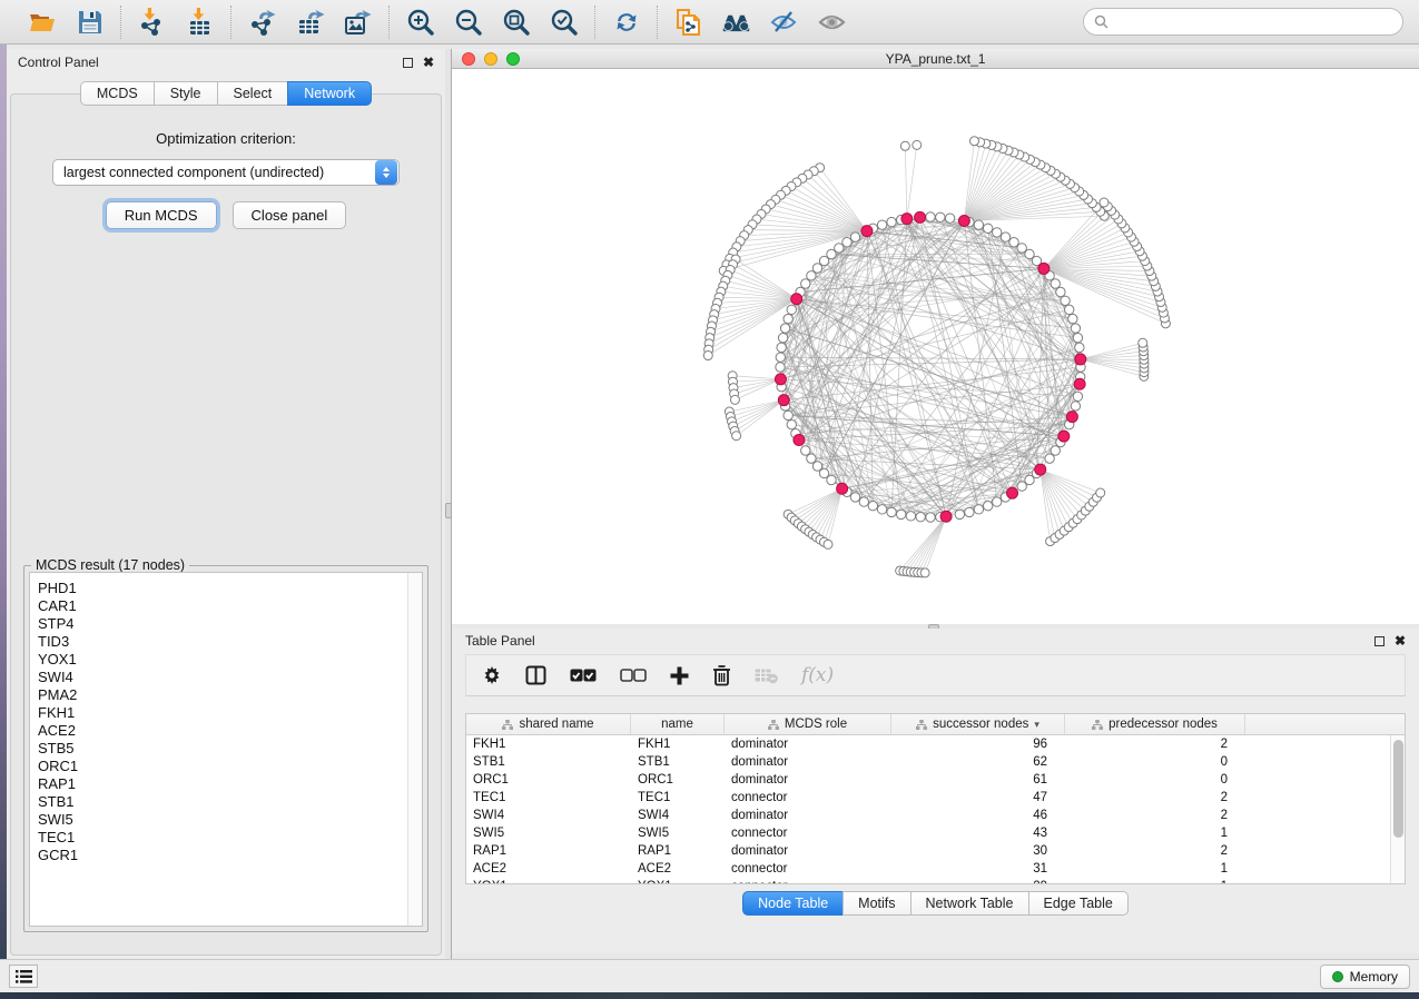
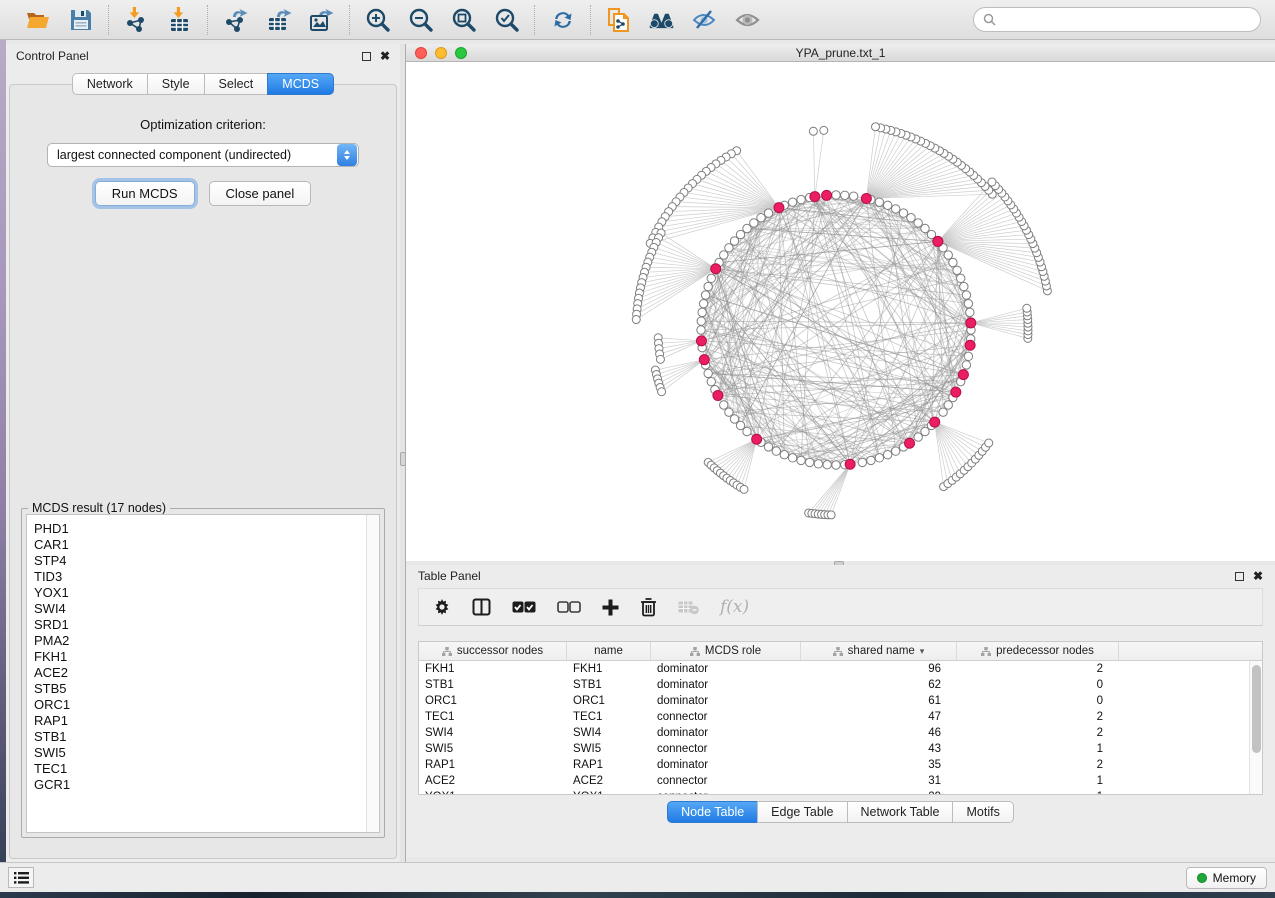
  Control Panel
  ✖
- MCDS
+ Network
  Style
  Select
- Network
+ MCDS
  Optimization criterion:
  largest connected component (undirected)
  Run MCDS
  Close panel
  MCDS result (17 nodes)
  PHD1
  CAR1
  STP4
  TID3
  YOX1
  SWI4
+ SRD1
  PMA2
  FKH1
  ACE2
  STB5
  ORC1
  RAP1
  STB1
  SWI5
  TEC1
  GCR1
  YPA_prune.txt_1
  Table Panel
  ✖
  f(x)
- shared name
+ successor nodes
  name
  MCDS role
- successor nodes
+ shared name
  ▾
  predecessor nodes
  FKH1
  FKH1
  dominator
  96
  2
  STB1
  STB1
  dominator
  62
  0
  ORC1
  ORC1
  dominator
  61
  0
  TEC1
  TEC1
  connector
  47
  2
  SWI4
  SWI4
  dominator
  46
  2
  SWI5
  SWI5
  connector
  43
  1
  RAP1
  RAP1
  dominator
- 30
+ 35
  2
  ACE2
  ACE2
  connector
  31
  1
  Node Table
- Motifs
+ Edge Table
  Network Table
- Edge Table
+ Motifs
  Memory
